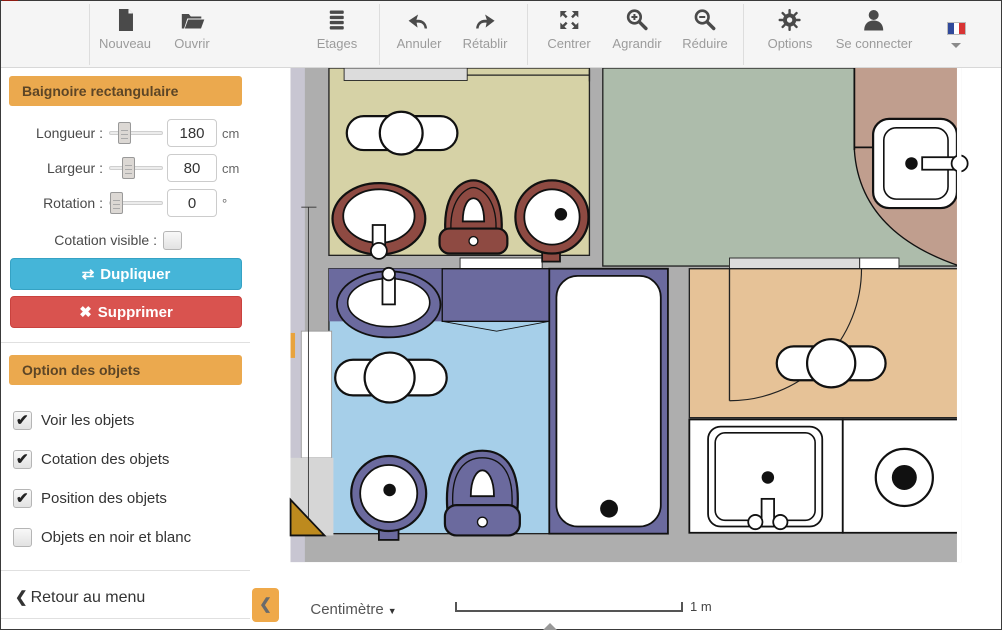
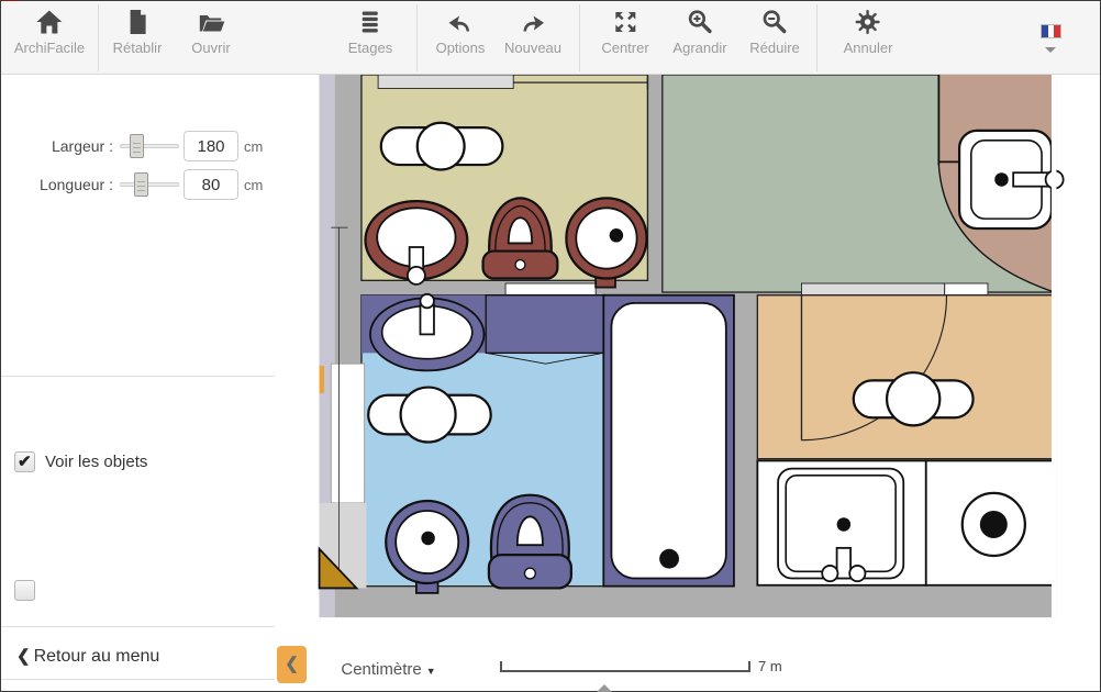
+ ArchiFacile
- Nouveau
+ Rétablir
  Ouvrir
  Etages
- Annuler
+ Options
- Rétablir
+ Nouveau
  Centrer
  Agrandir
  Réduire
- Options
+ Annuler
- Se connecter
- Baignoire rectangulaire
- Longueur :
+ Largeur :
  180
  cm
- Largeur :
+ Longueur :
  80
  cm
- Rotation :
- 0
- °
- Cotation visible :
- ⇄ Dupliquer
- ✖ Supprimer
- Option des objets
  Voir les objets
- Cotation des objets
- Position des objets
- Objets en noir et blanc
  ❮ Retour au menu
  ❮
  Centimètre ▼
- 1 m
+ 7 m
